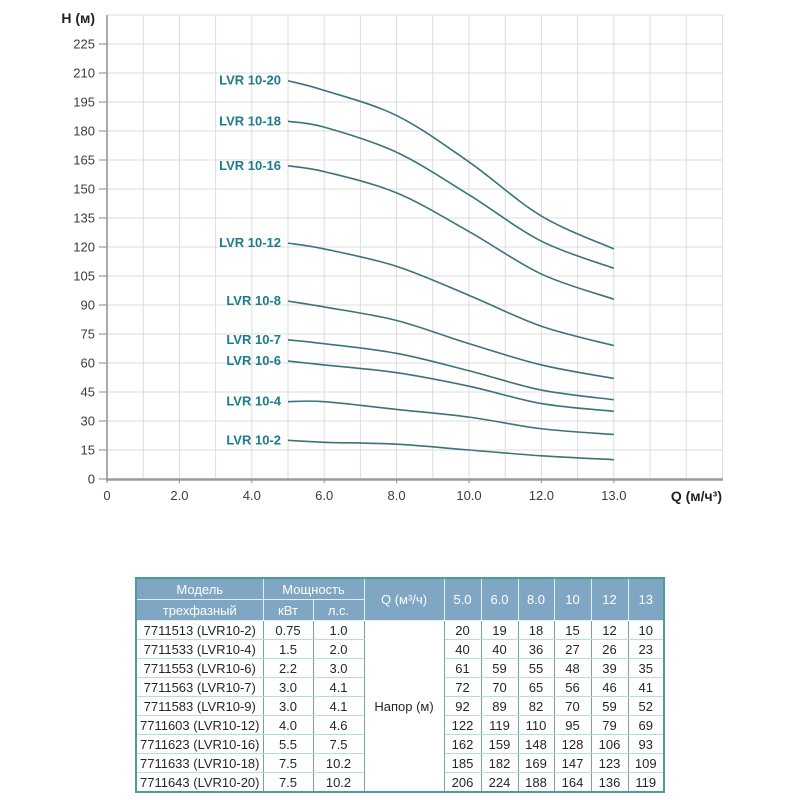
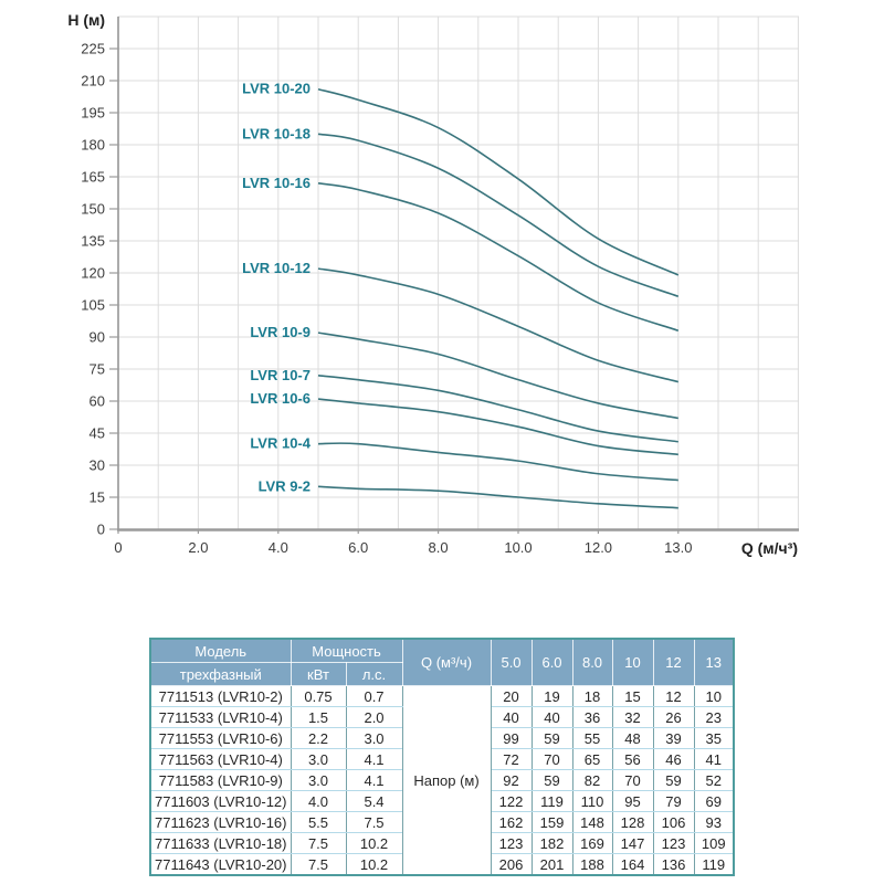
  0
  15
  30
  45
  60
  75
  90
  105
  120
  135
  150
  165
  180
  195
  210
  225
  0
  2.0
  4.0
  6.0
  8.0
  10.0
  12.0
  13.0
  H (м)
  Q (м/ч³)
- LVR 10-2
+ LVR 9-2
  LVR 10-4
  LVR 10-6
  LVR 10-7
- LVR 10-8
+ LVR 10-9
  LVR 10-12
  LVR 10-16
  LVR 10-18
  LVR 10-20
  Модель	Мощность	Q (м³/ч)	5.0	6.0	8.0	10	12	13
  трехфазный	кВт	л.с.
- 7711513 (LVR10-2)	0.75	1.0	Напор (м)	20	19	18	15	12	10
+ 7711513 (LVR10-2)	0.75	0.7	Напор (м)	20	19	18	15	12	10
- 7711533 (LVR10-4)	1.5	2.0	40	40	36	27	26	23
+ 7711533 (LVR10-4)	1.5	2.0	40	40	36	32	26	23
- 7711553 (LVR10-6)	2.2	3.0	61	59	55	48	39	35
+ 7711553 (LVR10-6)	2.2	3.0	99	59	55	48	39	35
- 7711563 (LVR10-7)	3.0	4.1	72	70	65	56	46	41
+ 7711563 (LVR10-4)	3.0	4.1	72	70	65	56	46	41
- 7711583 (LVR10-9)	3.0	4.1	92	89	82	70	59	52
+ 7711583 (LVR10-9)	3.0	4.1	92	59	82	70	59	52
- 7711603 (LVR10-12)	4.0	4.6	122	119	110	95	79	69
+ 7711603 (LVR10-12)	4.0	5.4	122	119	110	95	79	69
  7711623 (LVR10-16)	5.5	7.5	162	159	148	128	106	93
- 7711633 (LVR10-18)	7.5	10.2	185	182	169	147	123	109
+ 7711633 (LVR10-18)	7.5	10.2	123	182	169	147	123	109
- 7711643 (LVR10-20)	7.5	10.2	206	224	188	164	136	119
+ 7711643 (LVR10-20)	7.5	10.2	206	201	188	164	136	119
